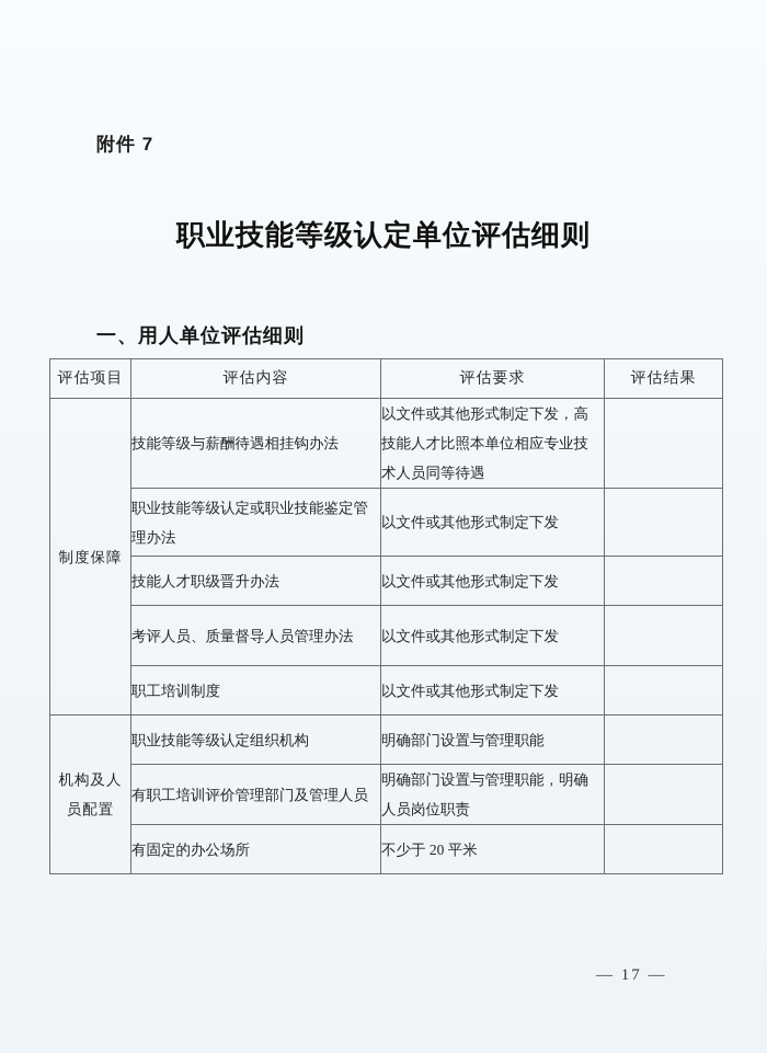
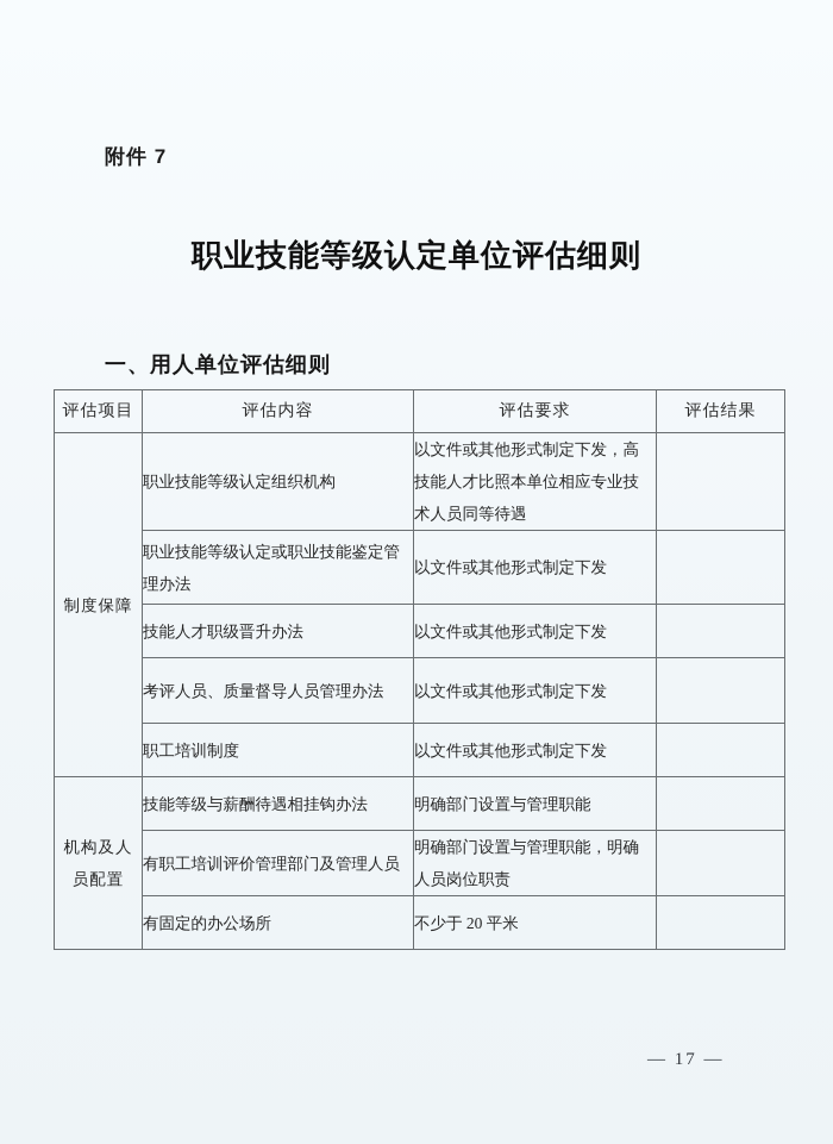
  附件 7
  职业技能等级认定单位评估细则
  一、用人单位评估细则
  评估项目	评估内容	评估要求	评估结果
- 制度保障	技能等级与薪酬待遇相挂钩办法	以文件或其他形式制定下发，高 技能人才比照本单位相应专业技 术人员同等待遇
+ 制度保障	职业技能等级认定组织机构	以文件或其他形式制定下发，高 技能人才比照本单位相应专业技 术人员同等待遇
  职业技能等级认定或职业技能鉴定管 理办法	以文件或其他形式制定下发
  技能人才职级晋升办法	以文件或其他形式制定下发
  考评人员、质量督导人员管理办法	以文件或其他形式制定下发
  职工培训制度	以文件或其他形式制定下发
- 机构及人 员配置	职业技能等级认定组织机构	明确部门设置与管理职能
+ 机构及人 员配置	技能等级与薪酬待遇相挂钩办法	明确部门设置与管理职能
  有职工培训评价管理部门及管理人员	明确部门设置与管理职能，明确 人员岗位职责
  有固定的办公场所	不少于 20 平米
  — 17 —
